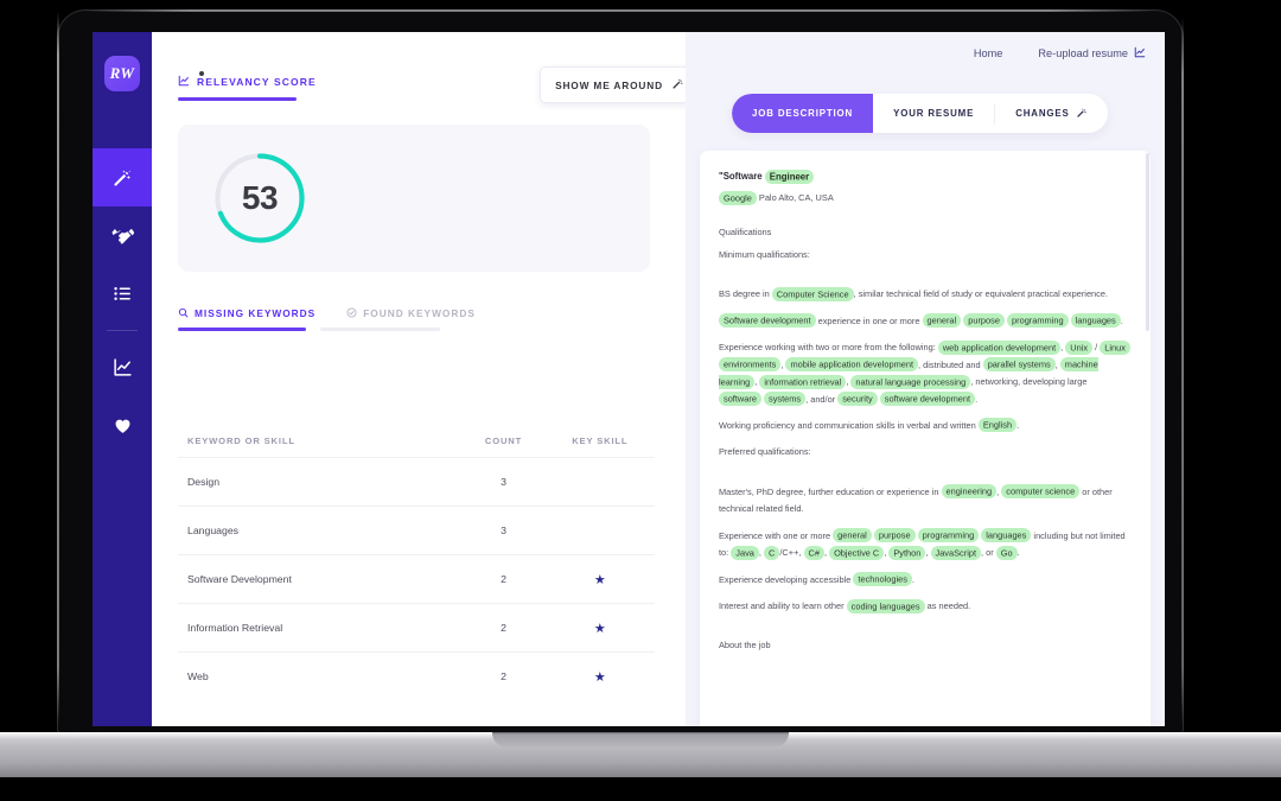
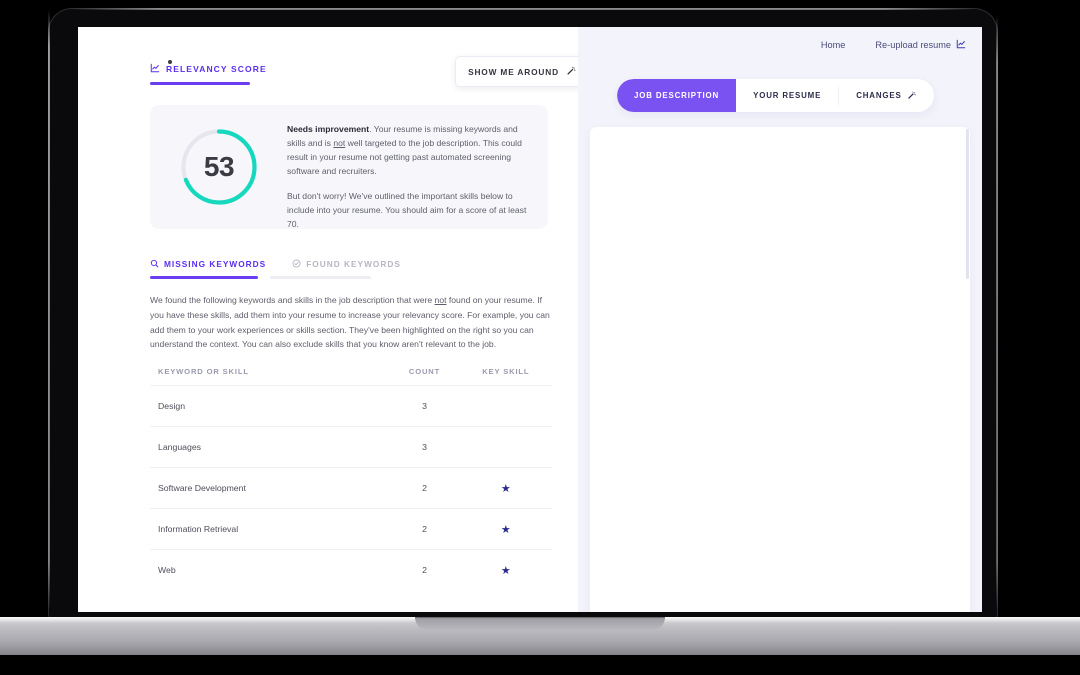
- RW
  RELEVANCY SCORE
  SHOW ME AROUND
  53
+ Needs improvement. Your resume is missing keywords and skills and is not well targeted to the job description. This could result in your resume not getting past automated screening software and recruiters.
+ But don't worry! We've outlined the important skills below to include into your resume. You should aim for a score of at least 70.
  MISSING KEYWORDS
  FOUND KEYWORDS
+ We found the following keywords and skills in the job description that were not found on your resume. If you have these skills, add them into your resume to increase your relevancy score. For example, you can add them to your work experiences or skills section. They've been highlighted on the right so you can understand the context. You can also exclude skills that you know aren't relevant to the job.
  KEYWORD OR SKILL
  COUNT
  KEY SKILL
  Design
  3
  Languages
  3
  Software Development
  2
  ★
  Information Retrieval
  2
  ★
  Web
  2
  ★
  Home
  Re-upload resume
  JOB DESCRIPTION
  YOUR RESUME
  CHANGES
- "Software Engineer
- Google Palo Alto, CA, USA
- Qualifications
- Minimum qualifications:
- BS degree in Computer Science , similar technical field of study or equivalent practical experience.
- Software development experience in one or more general purpose programming languages .
- Experience working with two or more from the following: web application development , Unix / Linux environments , mobile application development , distributed and parallel systems , machine learning , information retrieval , natural language processing , networking, developing large software systems , and/or security software development .
- Working proficiency and communication skills in verbal and written English .
- Preferred qualifications:
- Master's, PhD degree, further education or experience in engineering , computer science or other technical related field.
- Experience with one or more general purpose programming languages including but not limited to: Java , C /C++, C# , Objective C , Python , JavaScript , or Go .
- Experience developing accessible technologies .
- Interest and ability to learn other coding languages as needed.
- About the job
